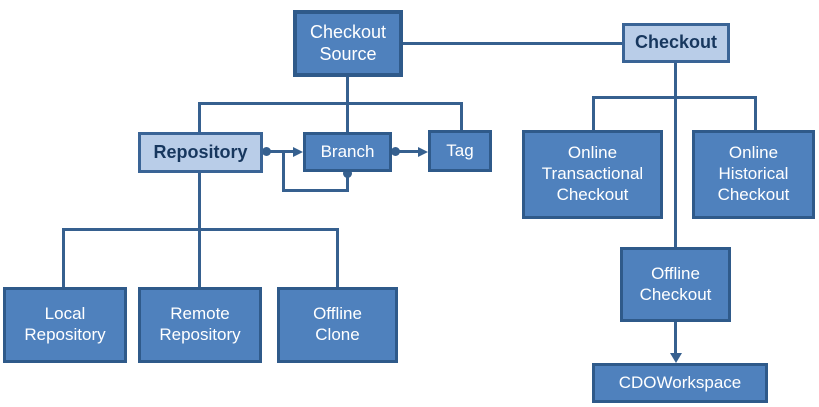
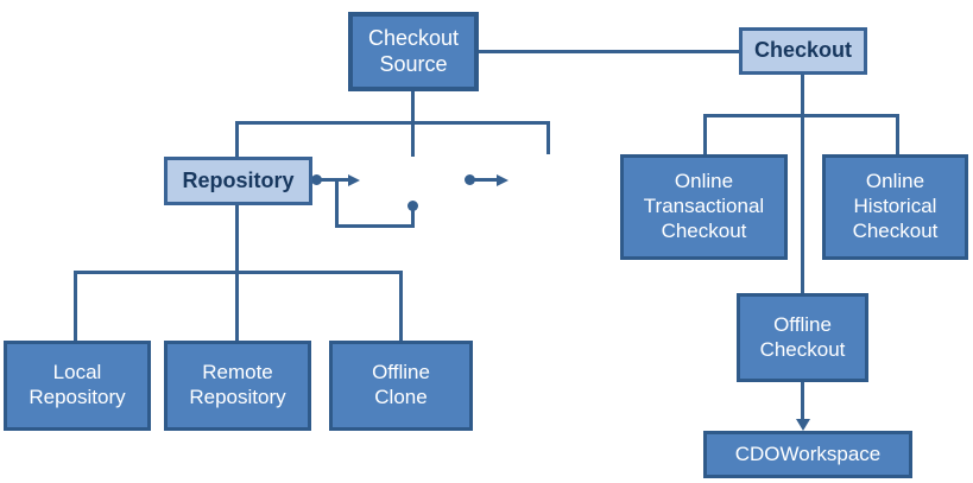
  Checkout
  Source
  Checkout
  Repository
- Branch
- Tag
  Online
  Transactional
  Checkout
  Online
  Historical
  Checkout
  Offline
  Checkout
  CDOWorkspace
  Local
  Repository
  Remote
  Repository
  Offline
  Clone
